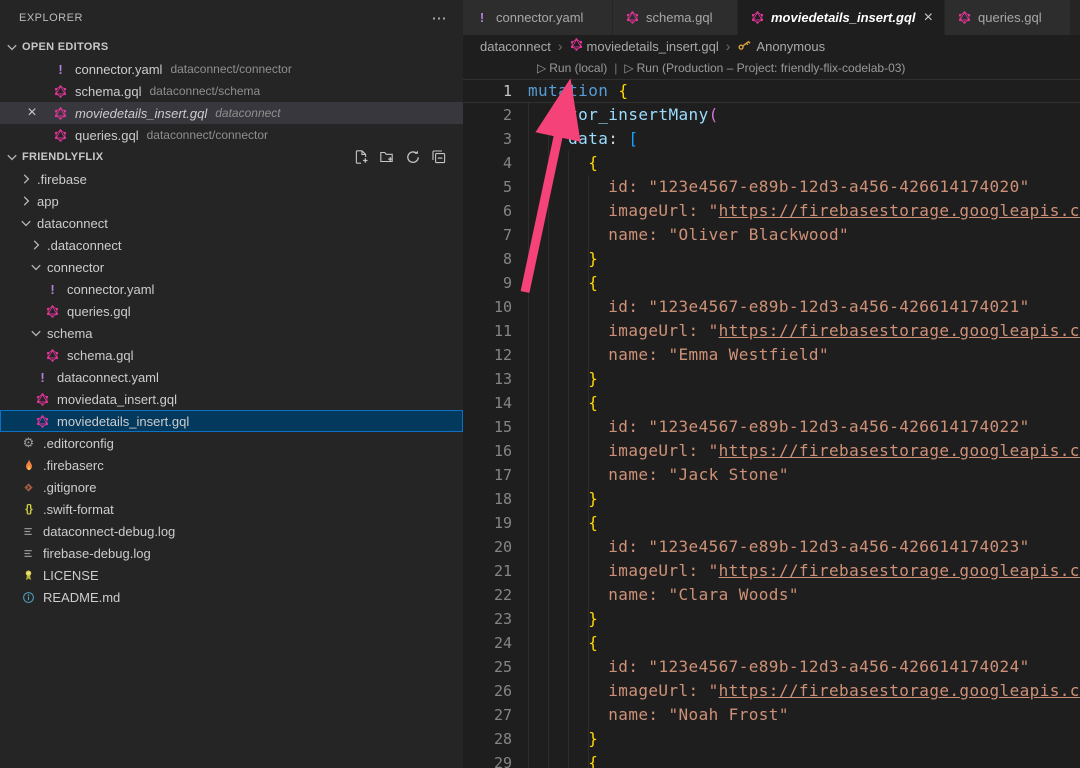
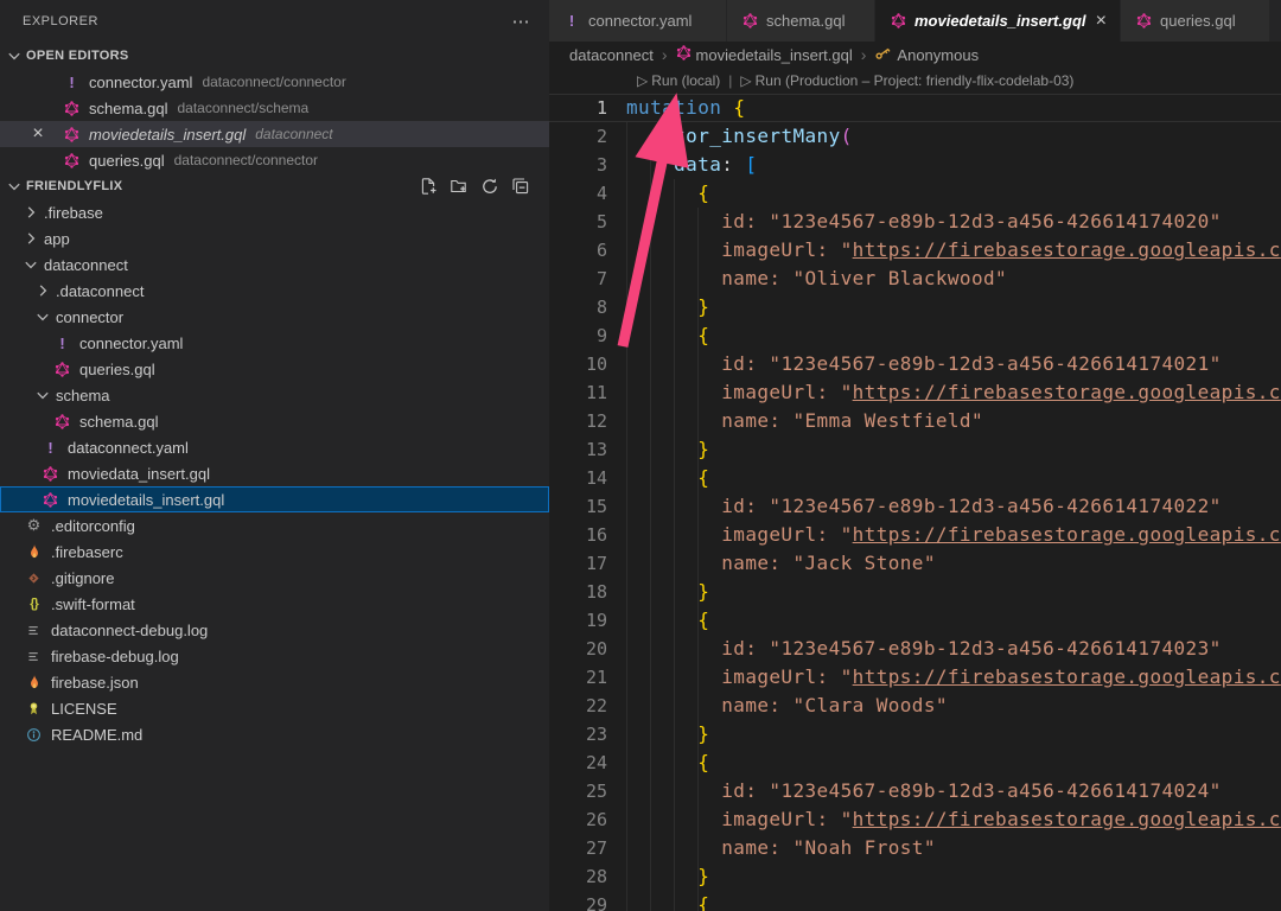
  EXPLORER
  ⋯
  OPEN EDITORS
  !
  connector.yaml
  dataconnect/connector
  schema.gql
  dataconnect/schema
  ×
  moviedetails_insert.gql
  dataconnect
  queries.gql
  dataconnect/connector
  FRIENDLYFLIX
  .firebase
  app
  dataconnect
  .dataconnect
  connector
  !
  connector.yaml
  queries.gql
  schema
  schema.gql
  !
  dataconnect.yaml
  moviedata_insert.gql
  moviedetails_insert.gql
  ⚙
  .editorconfig
  .firebaserc
  .gitignore
  {}
  .swift-format
  dataconnect-debug.log
  firebase-debug.log
+ firebase.json
  LICENSE
  README.md
  !
  connector.yaml
  schema.gql
  moviedetails_insert.gql
  ×
  queries.gql
  dataconnect
  ›
  moviedetails_insert.gql
  ›
  Anonymous
  ▷
  Run (local)
  |
  ▷
  Run (Production – Project: friendly-flix-codelab-03)
  1
  muttion {
  2
  or_insertMany(
  3
  ata: [
  4
  {
  5
  id: "123e4567-e89b-12d3-a456-426614174020"
  6
  imageUrl: "https://firebasestorage.googleapis.c
  7
  name: "Oliver Blackwood"
  8
  }
  9
  {
  10
  id: "123e4567-e89b-12d3-a456-426614174021"
  11
  imageUrl: "https://firebasestorage.googleapis.c
  12
  name: "Emma Westfield"
  13
  }
  14
  {
  15
  id: "123e4567-e89b-12d3-a456-426614174022"
  16
  imageUrl: "https://firebasestorage.googleapis.c
  17
  name: "Jack Stone"
  18
  }
  19
  {
  20
  id: "123e4567-e89b-12d3-a456-426614174023"
  21
  imageUrl: "https://firebasestorage.googleapis.c
  22
  name: "Clara Woods"
  23
  }
  24
  {
  25
  id: "123e4567-e89b-12d3-a456-426614174024"
  26
  imageUrl: "https://firebasestorage.googleapis.c
  27
  name: "Noah Frost"
  28
  }
  29
  {
